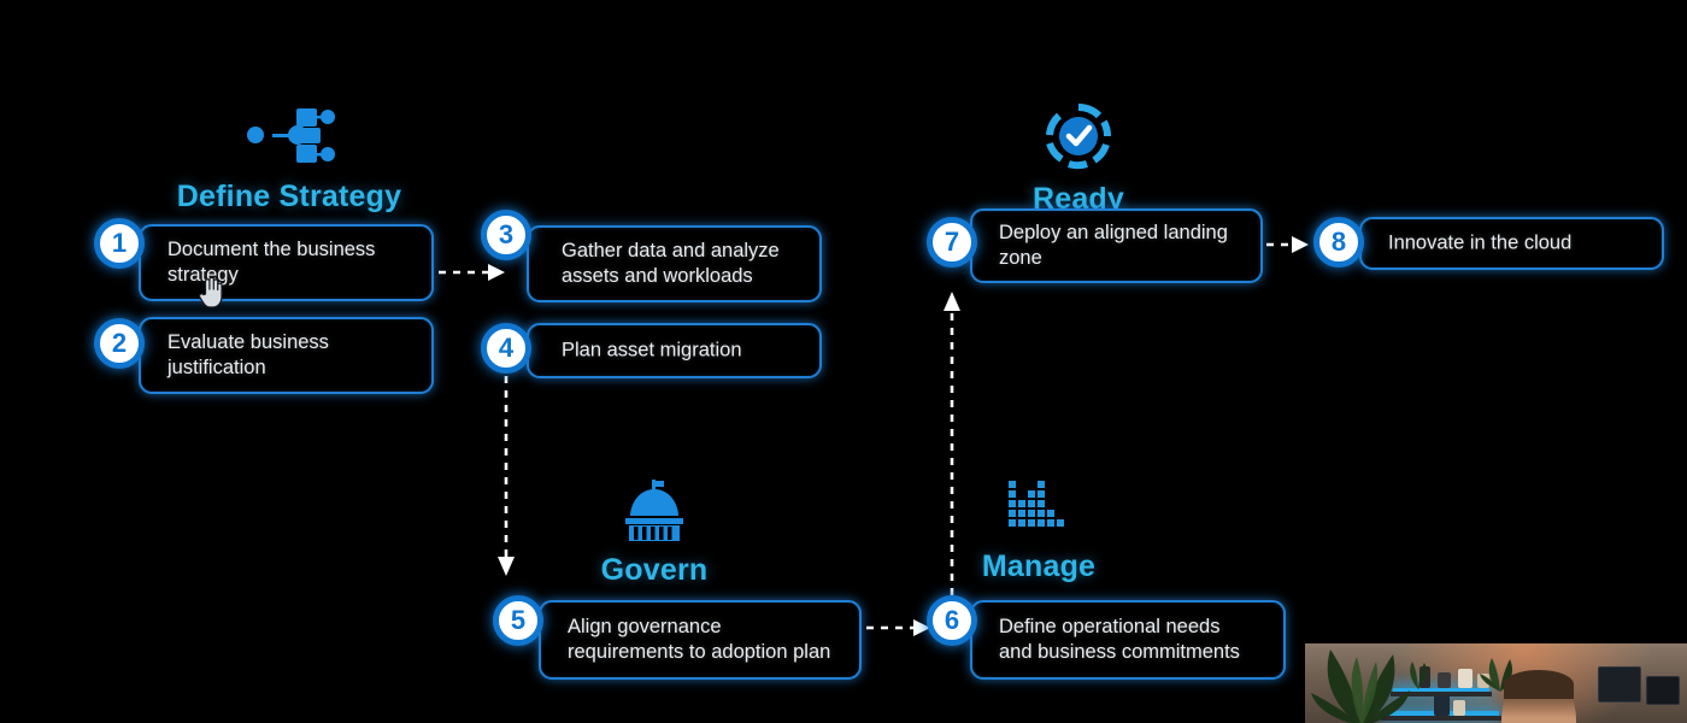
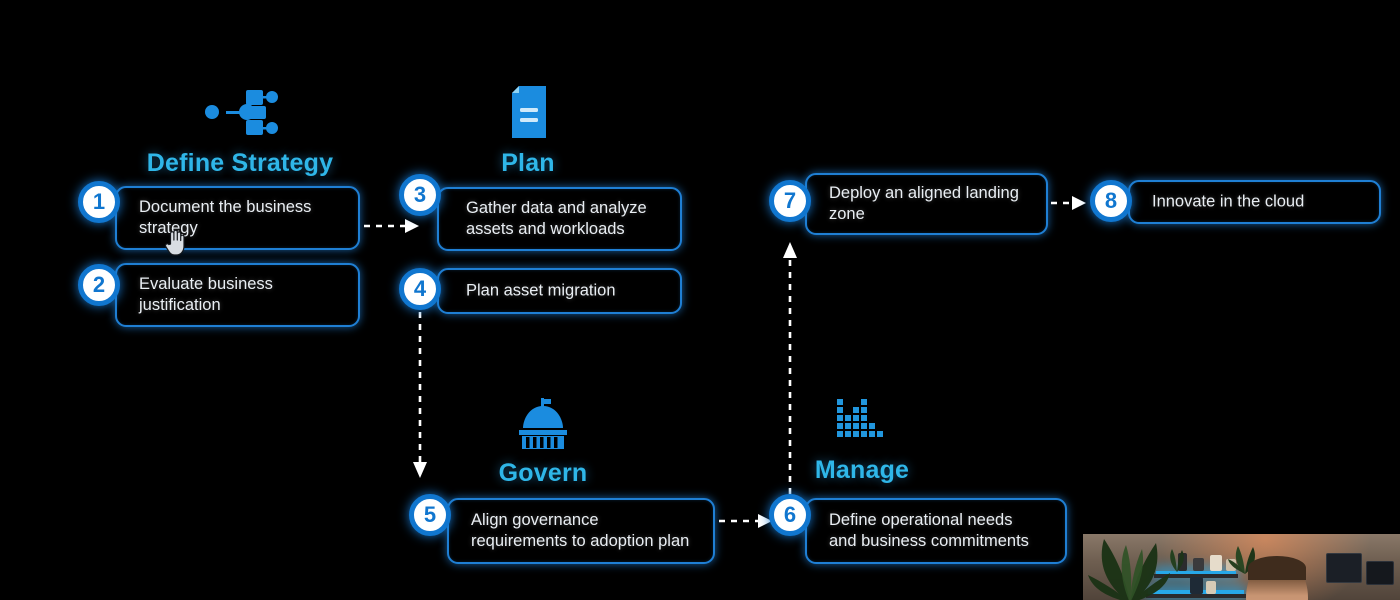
  Define Strategy
  Document the business
  strategy
  1
  Evaluate business
  justification
  2
+ Plan
  Gather data and analyze
  assets and workloads
  3
  Plan asset migration
  4
- Ready
  Deploy an aligned landing
  zone
  7
  Innovate in the cloud
  8
  Govern
  Align governance
  requirements to adoption plan
  5
  Manage
  Define operational needs
  and business commitments
  6
